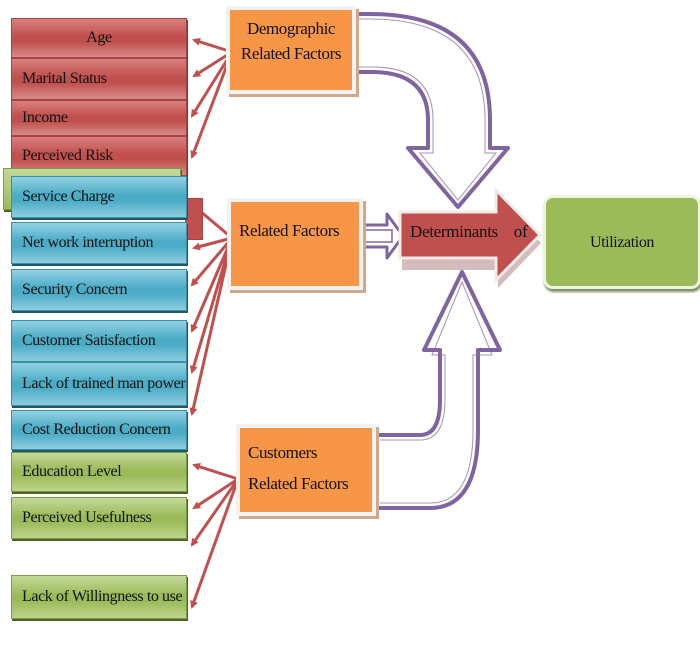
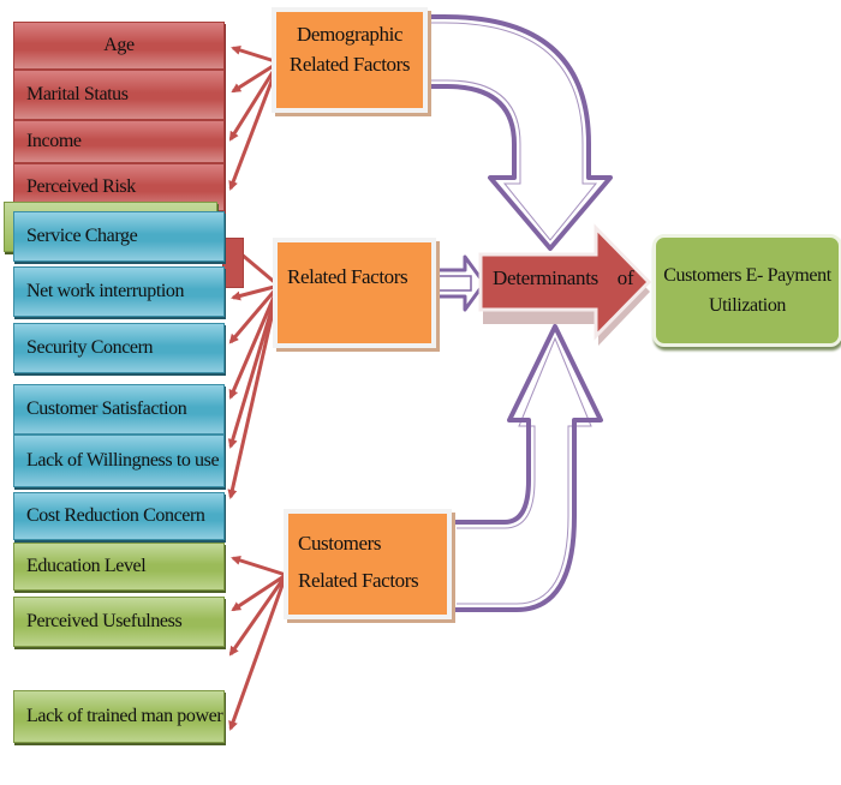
  Age
  Marital Status
  Income
  Perceived Risk
  Service Charge
  Net work interruption
  Security Concern
  Customer Satisfaction
- Lack of trained man power
+ Lack of Willingness to use
  Cost Reduction Concern
  Education Level
  Perceived Usefulness
- Lack of Willingness to use
+ Lack of trained man power
  Demographic
  Related Factors
  Related Factors
  Customers
  Related Factors
  Determinants of
+ Customers E- Payment
  Utilization
